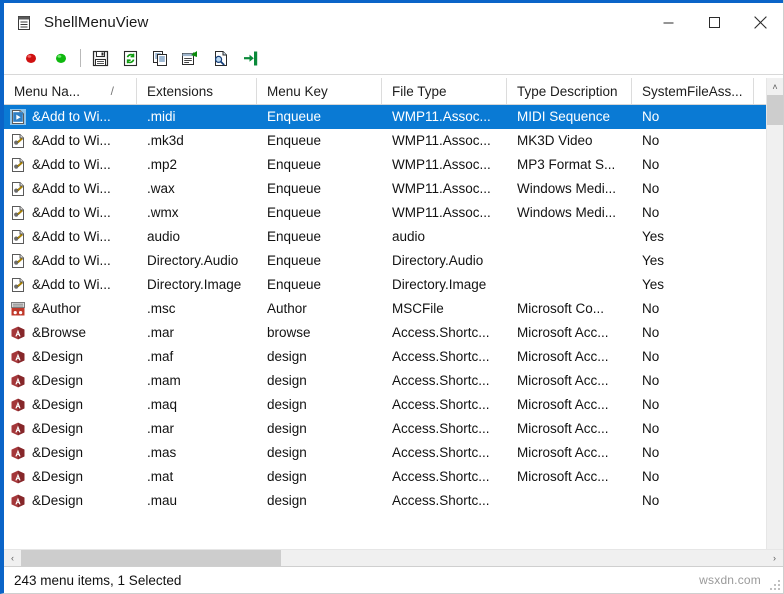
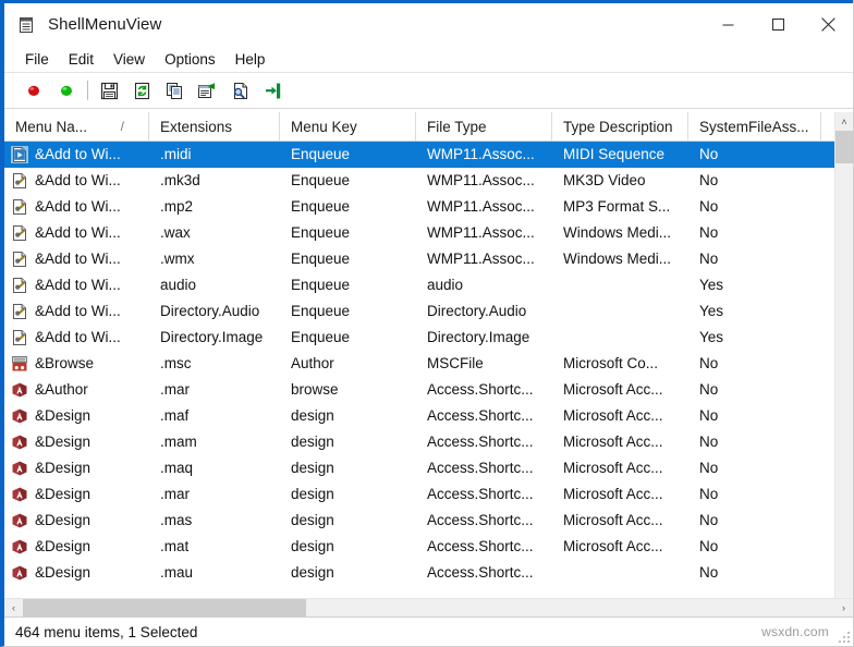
  ShellMenuView
+ File
+ Edit
+ View
+ Options
+ Help
  Menu Na...
  /
  Extensions
  Menu Key
  File Type
  Type Description
  SystemFileAss...
  &Add to Wi...
  .midi
  Enqueue
  WMP11.Assoc...
  MIDI Sequence
  No
  &Add to Wi...
  .mk3d
  Enqueue
  WMP11.Assoc...
  MK3D Video
  No
  &Add to Wi...
  .mp2
  Enqueue
  WMP11.Assoc...
  MP3 Format S...
  No
  &Add to Wi...
  .wax
  Enqueue
  WMP11.Assoc...
  Windows Medi...
  No
  &Add to Wi...
  .wmx
  Enqueue
  WMP11.Assoc...
  Windows Medi...
  No
  &Add to Wi...
  audio
  Enqueue
  audio
  Yes
  &Add to Wi...
  Directory.Audio
  Enqueue
  Directory.Audio
  Yes
  &Add to Wi...
  Directory.Image
  Enqueue
  Directory.Image
  Yes
- &Author
+ &Browse
  .msc
  Author
  MSCFile
  Microsoft Co...
  No
- &Browse
+ &Author
  .mar
  browse
  Access.Shortc...
  Microsoft Acc...
  No
  &Design
  .maf
  design
  Access.Shortc...
  Microsoft Acc...
  No
  &Design
  .mam
  design
  Access.Shortc...
  Microsoft Acc...
  No
  &Design
  .maq
  design
  Access.Shortc...
  Microsoft Acc...
  No
  &Design
  .mar
  design
  Access.Shortc...
  Microsoft Acc...
  No
  &Design
  .mas
  design
  Access.Shortc...
  Microsoft Acc...
  No
  &Design
  .mat
  design
  Access.Shortc...
  Microsoft Acc...
  No
  &Design
  .mau
  design
  Access.Shortc...
  No
  ˄
  ‹
  ›
- 243 menu items, 1 Selected
+ 464 menu items, 1 Selected
  wsxdn.com
